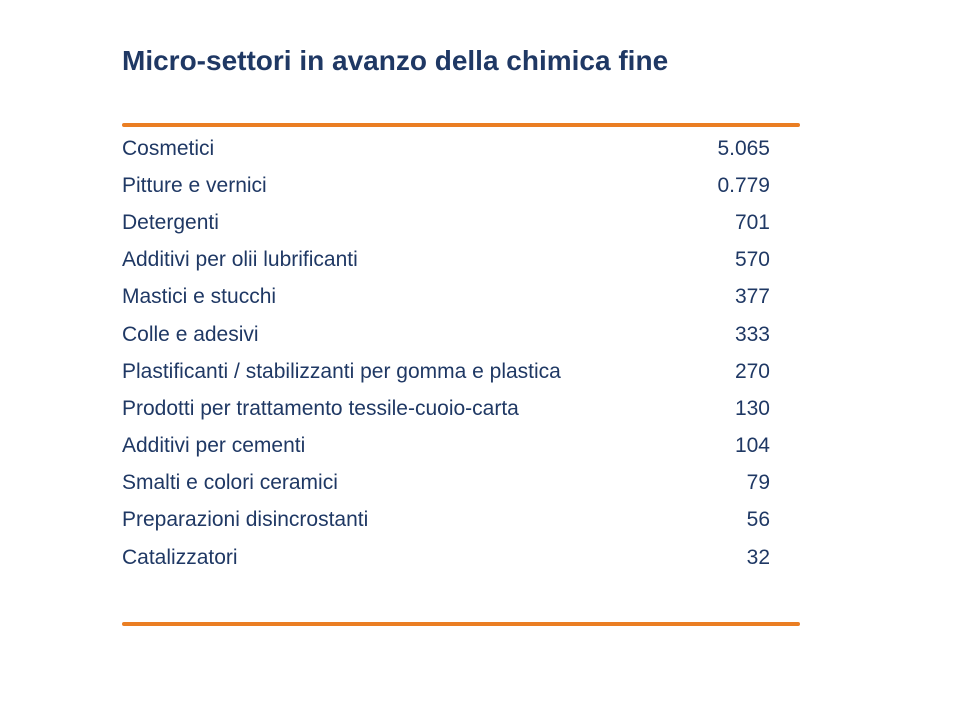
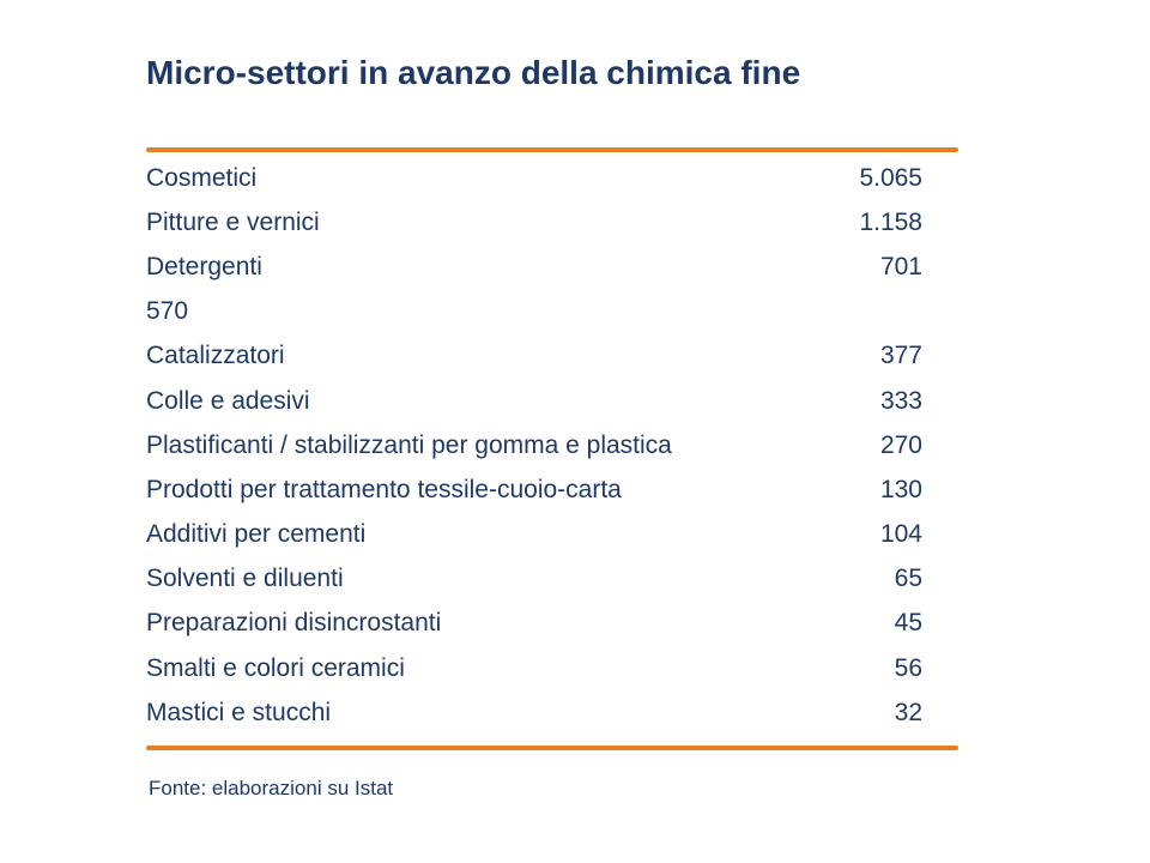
  Micro-settori in avanzo della chimica fine
  Cosmetici
  5.065
  Pitture e vernici
- 0.779
+ 1.158
  Detergenti
  701
- Additivi per olii lubrificanti
  570
- Mastici e stucchi
+ Catalizzatori
  377
  Colle e adesivi
  333
  Plastificanti / stabilizzanti per gomma e plastica
  270
  Prodotti per trattamento tessile-cuoio-carta
  130
  Additivi per cementi
  104
+ Solventi e diluenti
+ 65
- Smalti e colori ceramici
+ Preparazioni disincrostanti
- 79
+ 45
- Preparazioni disincrostanti
+ Smalti e colori ceramici
  56
- Catalizzatori
+ Mastici e stucchi
  32
+ Fonte: elaborazioni su Istat
